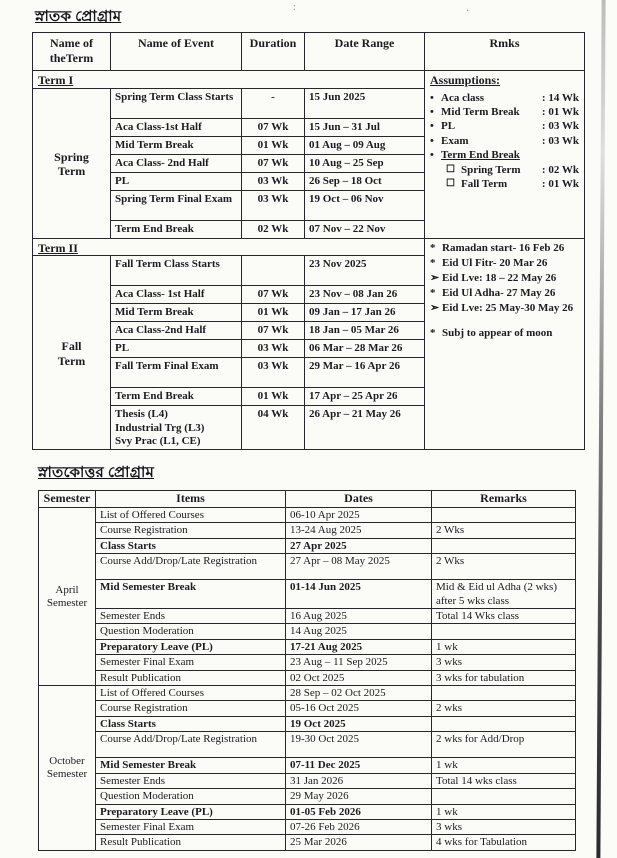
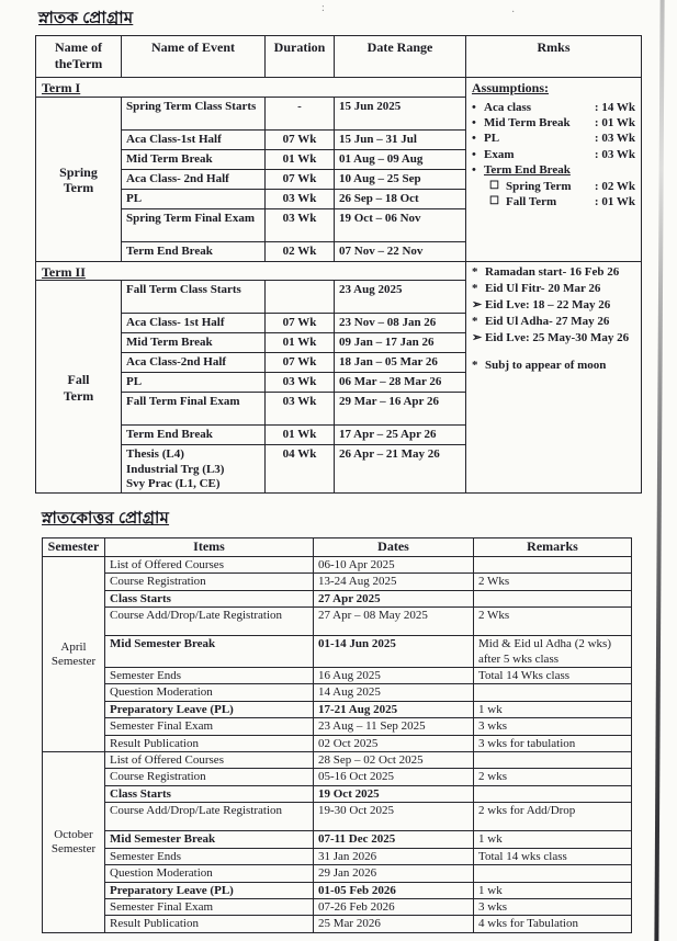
  :
  ·
  স্নাতক প্রোগ্রাম
  Name of theTerm	Name of Event	Duration	Date Range	Rmks
  Term I	Assumptions: • Aca class : 14 Wk • Mid Term Break : 01 Wk • PL : 03 Wk • Exam : 03 Wk • Term End Break ☐ Spring Term : 02 Wk ☐ Fall Term : 01 Wk
  Spring Term	Spring Term Class Starts	-	15 Jun 2025
  Aca Class-1st Half	07 Wk	15 Jun – 31 Jul
  Mid Term Break	01 Wk	01 Aug – 09 Aug
  Aca Class- 2nd Half	07 Wk	10 Aug – 25 Sep
  PL	03 Wk	26 Sep – 18 Oct
  Spring Term Final Exam	03 Wk	19 Oct – 06 Nov
  Term End Break	02 Wk	07 Nov – 22 Nov
  Term II	* Ramadan start- 16 Feb 26 * Eid Ul Fitr- 20 Mar 26 ➢ Eid Lve: 18 – 22 May 26 * Eid Ul Adha- 27 May 26 ➢ Eid Lve: 25 May-30 May 26 * Subj to appear of moon
- Fall Term	Fall Term Class Starts		23 Nov 2025
+ Fall Term	Fall Term Class Starts		23 Aug 2025
  Aca Class- 1st Half	07 Wk	23 Nov – 08 Jan 26
  Mid Term Break	01 Wk	09 Jan – 17 Jan 26
  Aca Class-2nd Half	07 Wk	18 Jan – 05 Mar 26
  PL	03 Wk	06 Mar – 28 Mar 26
  Fall Term Final Exam	03 Wk	29 Mar – 16 Apr 26
  Term End Break	01 Wk	17 Apr – 25 Apr 26
  Thesis (L4) Industrial Trg (L3) Svy Prac (L1, CE)	04 Wk	26 Apr – 21 May 26
  স্নাতকোত্তর প্রোগ্রাম
  Semester	Items	Dates	Remarks
  April Semester	List of Offered Courses	06-10 Apr 2025
  Course Registration	13-24 Aug 2025	2 Wks
  Class Starts	27 Apr 2025
  Course Add/Drop/Late Registration	27 Apr – 08 May 2025	2 Wks
  Mid Semester Break	01-14 Jun 2025	Mid & Eid ul Adha (2 wks) after 5 wks class
  Semester Ends	16 Aug 2025	Total 14 Wks class
  Question Moderation	14 Aug 2025
  Preparatory Leave (PL)	17-21 Aug 2025	1 wk
  Semester Final Exam	23 Aug – 11 Sep 2025	3 wks
  Result Publication	02 Oct 2025	3 wks for tabulation
  October Semester	List of Offered Courses	28 Sep – 02 Oct 2025
  Course Registration	05-16 Oct 2025	2 wks
  Class Starts	19 Oct 2025
  Course Add/Drop/Late Registration	19-30 Oct 2025	2 wks for Add/Drop
  Mid Semester Break	07-11 Dec 2025	1 wk
  Semester Ends	31 Jan 2026	Total 14 wks class
- Question Moderation	29 May 2026
+ Question Moderation	29 Jan 2026
  Preparatory Leave (PL)	01-05 Feb 2026	1 wk
  Semester Final Exam	07-26 Feb 2026	3 wks
  Result Publication	25 Mar 2026	4 wks for Tabulation
